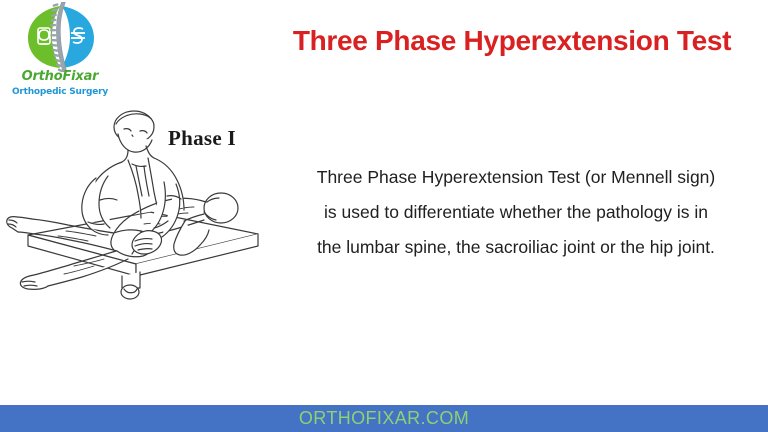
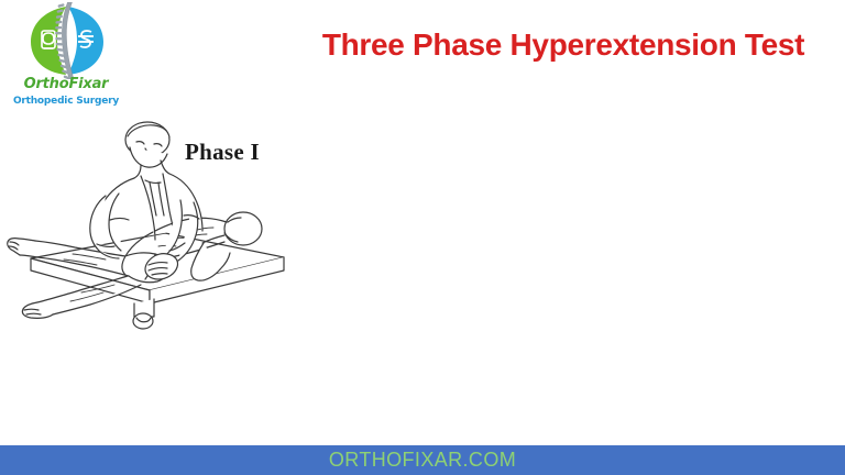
  OrthoFixar
  Orthopedic Surgery
  Three Phase Hyperextension Test
  Phase I
- Three Phase Hyperextension Test (or Mennell sign)
- is used to differentiate whether the pathology is in
- the lumbar spine, the sacroiliac joint or the hip joint.
  ORTHOFIXAR.COM
